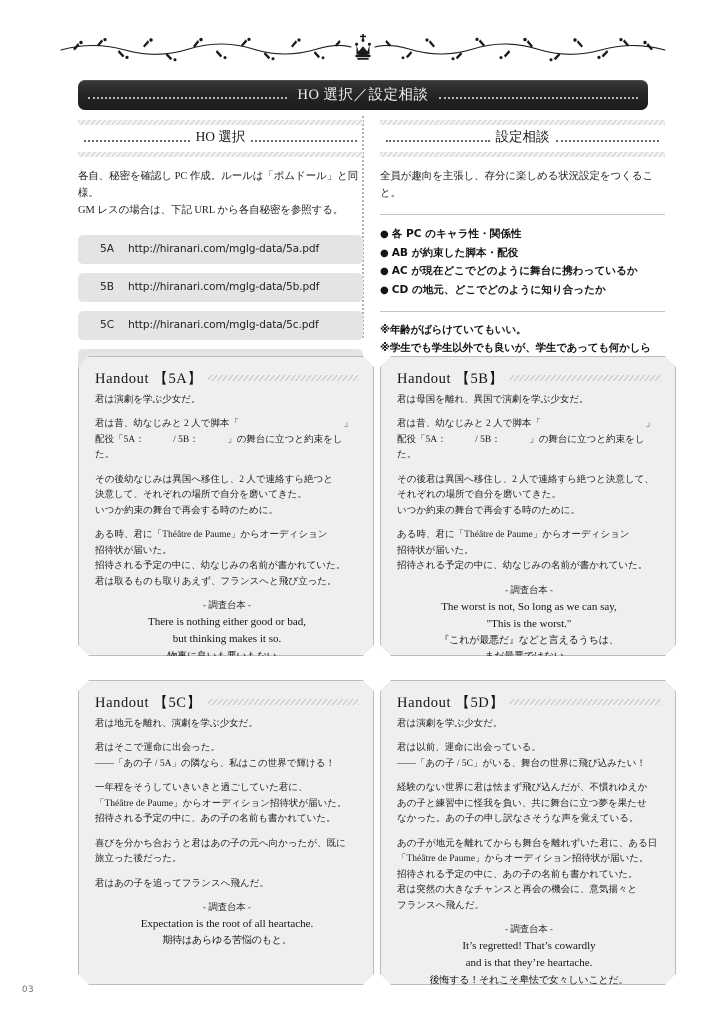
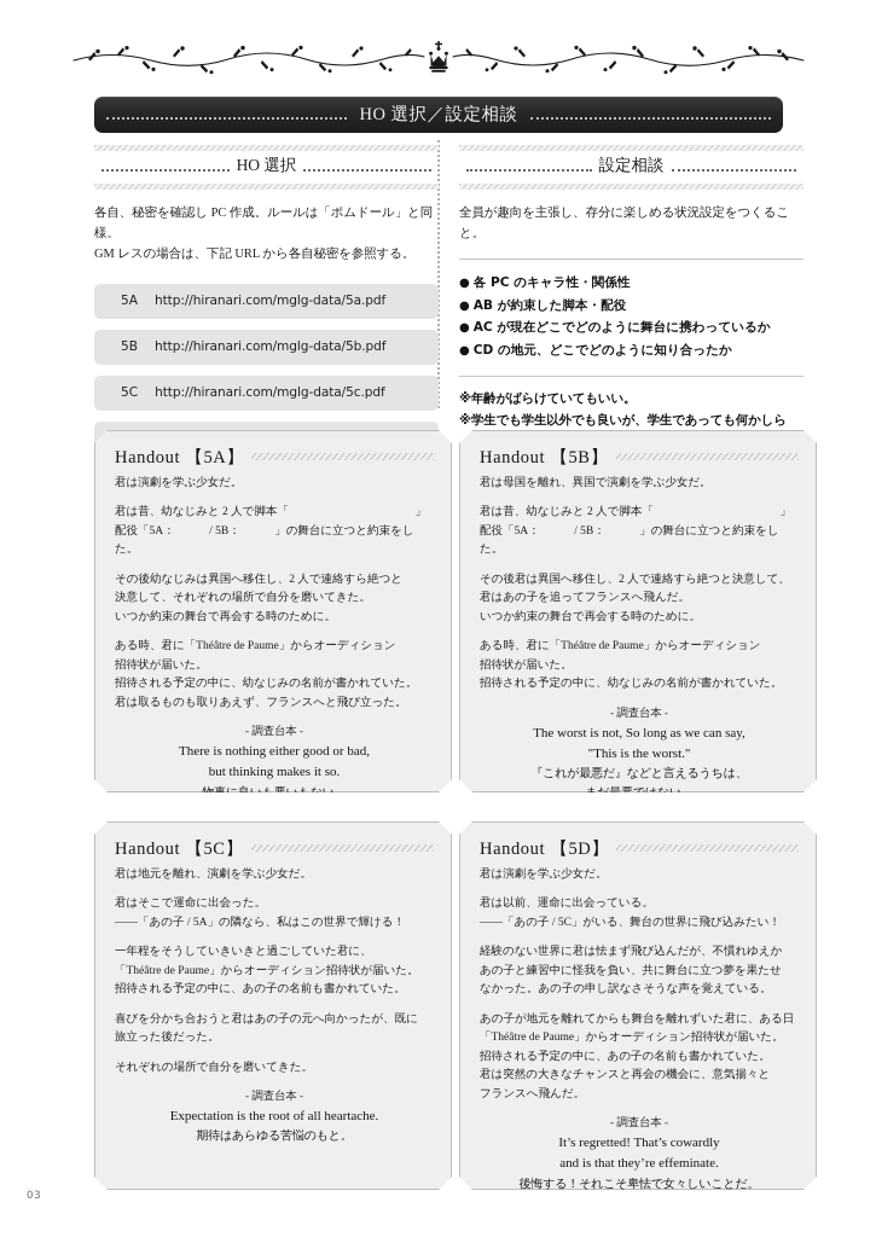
  HO 選択／設定相談
  HO 選択
  各自、秘密を確認し PC 作成。ルールは「ポムドール」と同様。
  GM レスの場合は、下記 URL から各自秘密を参照する。
  5A
  http://hiranari.com/mglg-data/5a.pdf
  5B
  http://hiranari.com/mglg-data/5b.pdf
  5C
  http://hiranari.com/mglg-data/5c.pdf
  設定相談
  全員が趣向を主張し、存分に楽しめる状況設定をつくること。
  各 PC のキャラ性・関係性
  AB が約束した脚本・配役
  AC が現在どこでどのように舞台に携わっているか
  CD の地元、どこでどのように知り合ったか
  ※年齢がばらけていてもいい。
  ※学生でも学生以外でも良いが、学生であっても何かしら
  Handout 【5A】
  君は演劇を学ぶ少女だ。
  君は昔、幼なじみと 2 人で脚本「 」
  配役「5A： / 5B： 」の舞台に立つと約束をした。
  その後幼なじみは異国へ移住し、2 人で連絡すら絶つと
  決意して、それぞれの場所で自分を磨いてきた。
  いつか約束の舞台で再会する時のために。
  ある時、君に「Théâtre de Paume」からオーディション
  招待状が届いた。
  招待される予定の中に、幼なじみの名前が書かれていた。
  君は取るものも取りあえず、フランスへと飛び立った。
  - 調査台本 -
  There is nothing either good or bad,
  but thinking makes it so.
  Handout 【5B】
  君は母国を離れ、異国で演劇を学ぶ少女だ。
  君は昔、幼なじみと 2 人で脚本「 」
  配役「5A： / 5B： 」の舞台に立つと約束をした。
  その後君は異国へ移住し、2 人で連絡すら絶つと決意して、
- それぞれの場所で自分を磨いてきた。
+ 君はあの子を追ってフランスへ飛んだ。
  いつか約束の舞台で再会する時のために。
  ある時、君に「Théâtre de Paume」からオーディション
  招待状が届いた。
  招待される予定の中に、幼なじみの名前が書かれていた。
  - 調査台本 -
  The worst is not, So long as we can say,
  "This is the worst."
  『これが最悪だ』などと言えるうちは、
  Handout 【5C】
  君は地元を離れ、演劇を学ぶ少女だ。
  君はそこで運命に出会った。
  ――「あの子 / 5A」の隣なら、私はこの世界で輝ける！
  一年程をそうしていきいきと過ごしていた君に、
  「Théâtre de Paume」からオーディション招待状が届いた。
  招待される予定の中に、あの子の名前も書かれていた。
  喜びを分かち合おうと君はあの子の元へ向かったが、既に
  旅立った後だった。
- 君はあの子を追ってフランスへ飛んだ。
+ それぞれの場所で自分を磨いてきた。
  - 調査台本 -
  Expectation is the root of all heartache.
  期待はあらゆる苦悩のもと。
  Handout 【5D】
  君は演劇を学ぶ少女だ。
  君は以前、運命に出会っている。
  ――「あの子 / 5C」がいる、舞台の世界に飛び込みたい！
  経験のない世界に君は怯まず飛び込んだが、不慣れゆえか
  あの子と練習中に怪我を負い、共に舞台に立つ夢を果たせ
  なかった。あの子の申し訳なさそうな声を覚えている。
  あの子が地元を離れてからも舞台を離れずいた君に、ある日
  「Théâtre de Paume」からオーディション招待状が届いた。
  招待される予定の中に、あの子の名前も書かれていた。
  君は突然の大きなチャンスと再会の機会に、意気揚々と
  フランスへ飛んだ。
  - 調査台本 -
  It’s regretted! That’s cowardly
- and is that they’re heartache.
+ and is that they’re effeminate.
  後悔する！それこそ卑怯で女々しいことだ。
  03
